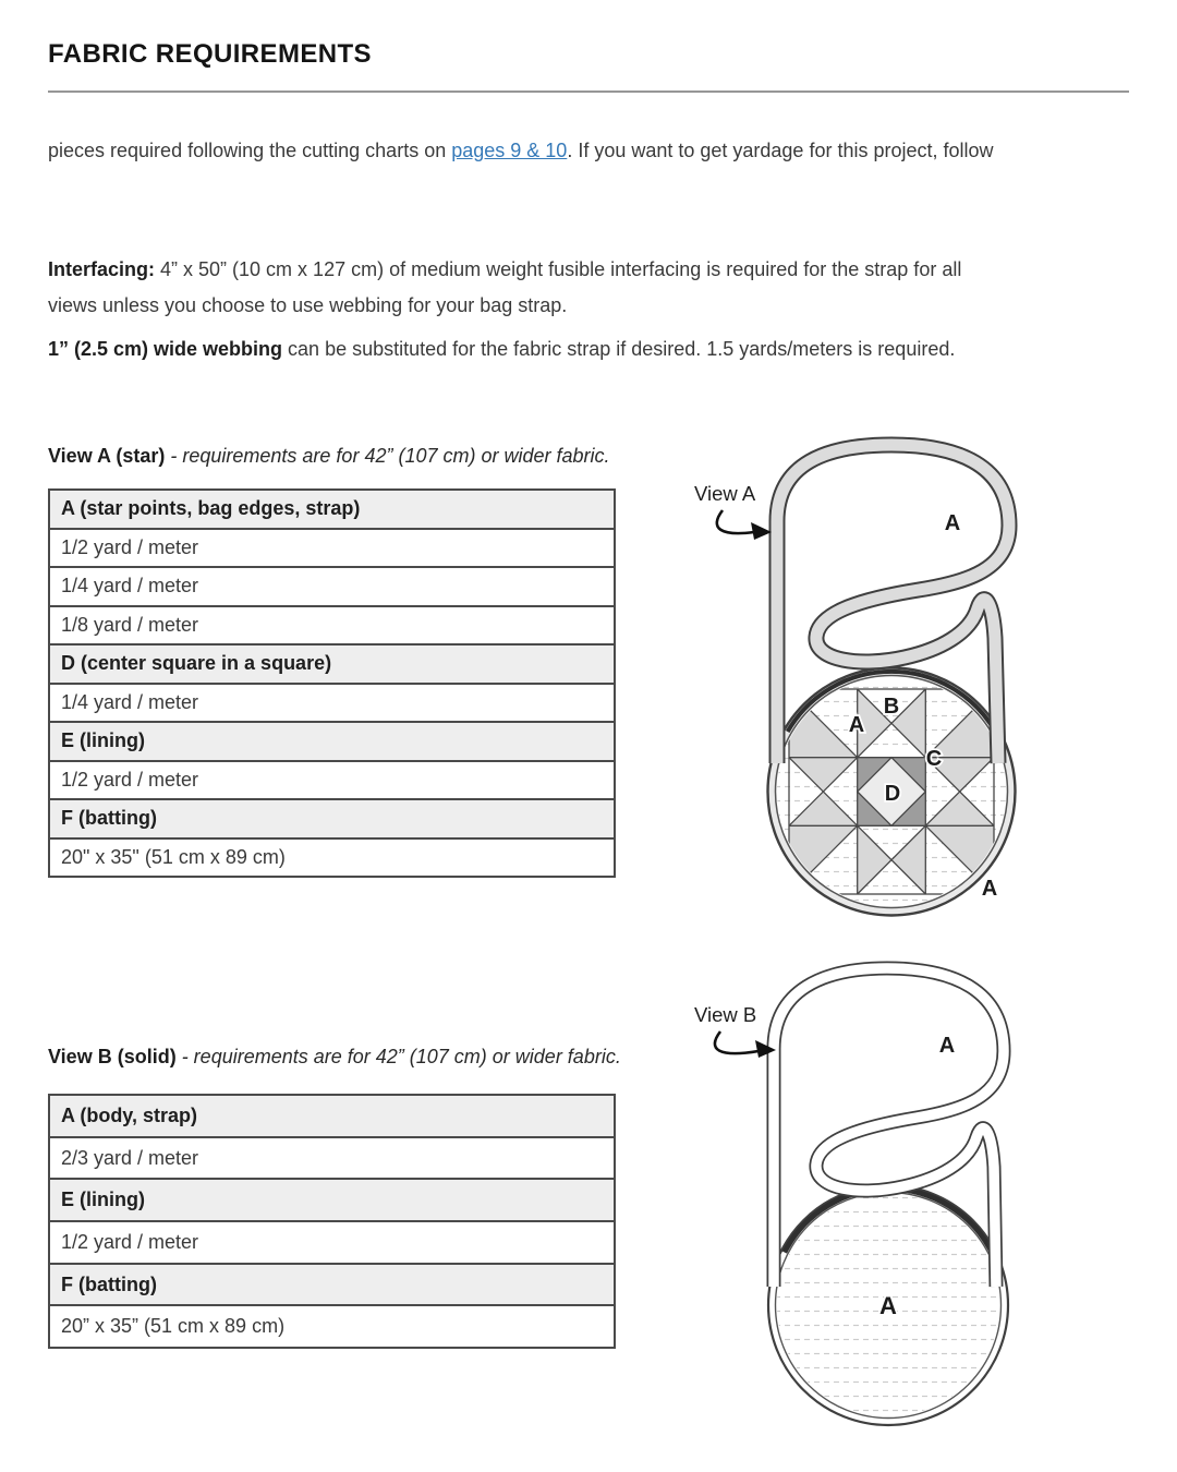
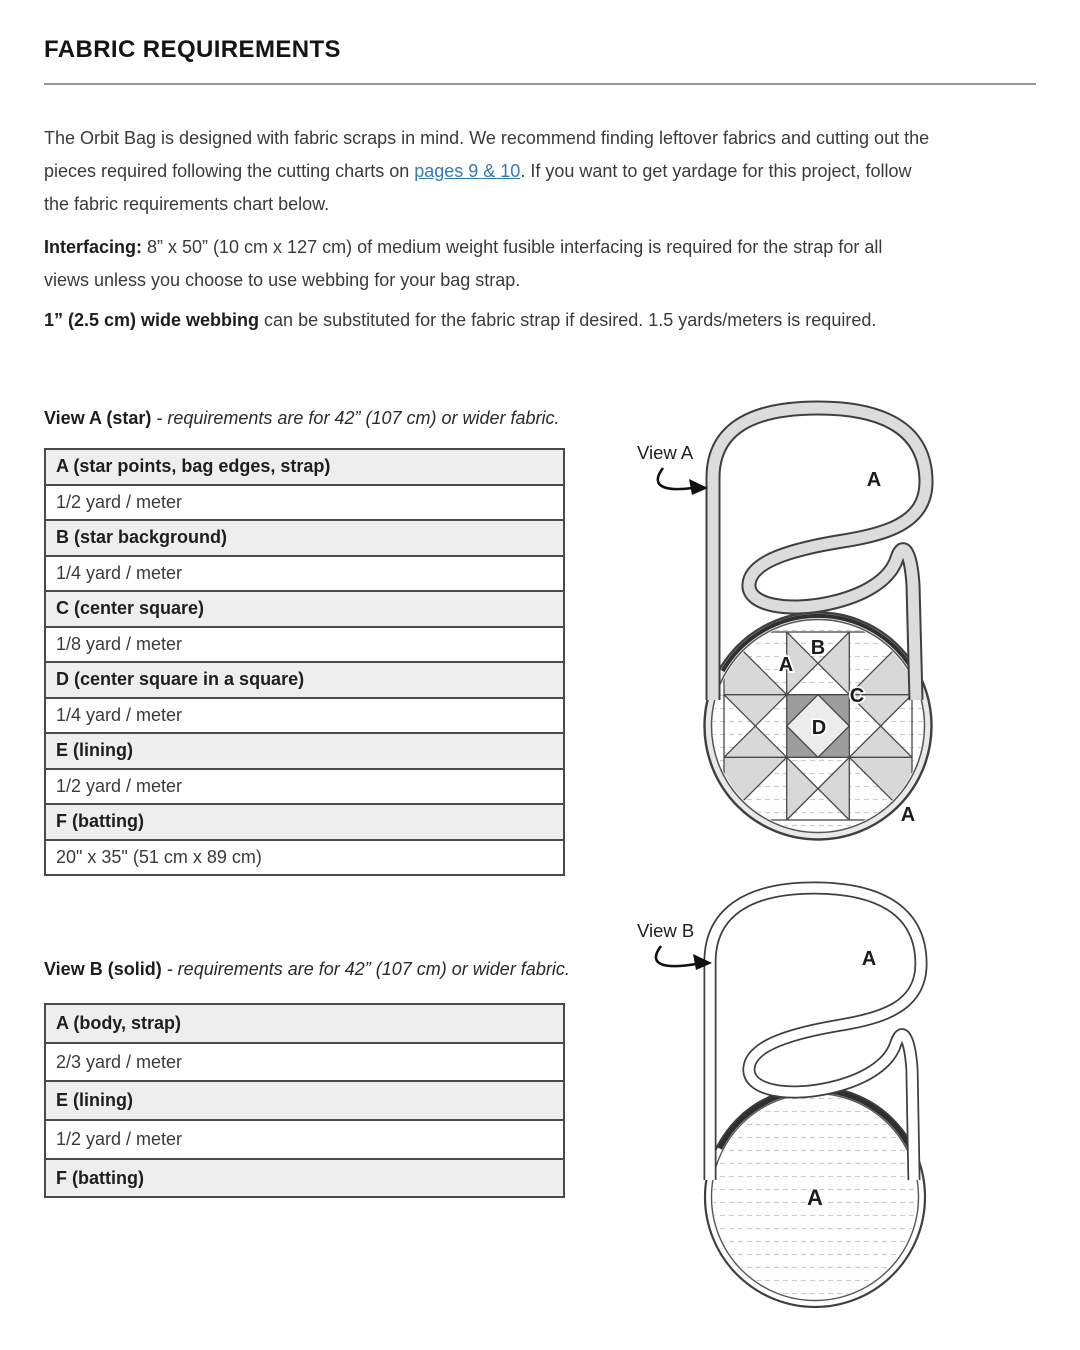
  FABRIC REQUIREMENTS
+ The Orbit Bag is designed with fabric scraps in mind. We recommend finding leftover fabrics and cutting out the
  pieces required following the cutting charts on pages 9 & 10. If you want to get yardage for this project, follow
+ the fabric requirements chart below.
- Interfacing: 4” x 50” (10 cm x 127 cm) of medium weight fusible interfacing is required for the strap for all
+ Interfacing: 8” x 50” (10 cm x 127 cm) of medium weight fusible interfacing is required for the strap for all
  views unless you choose to use webbing for your bag strap.
  1” (2.5 cm) wide webbing can be substituted for the fabric strap if desired. 1.5 yards/meters is required.
  View A (star) - requirements are for 42” (107 cm) or wider fabric.
  A (star points, bag edges, strap)
  1/2 yard / meter
+ B (star background)
  1/4 yard / meter
+ C (center square)
  1/8 yard / meter
  D (center square in a square)
  1/4 yard / meter
  E (lining)
  1/2 yard / meter
  F (batting)
  20" x 35" (51 cm x 89 cm)
  View B (solid) - requirements are for 42” (107 cm) or wider fabric.
  A (body, strap)
  2/3 yard / meter
  E (lining)
  1/2 yard / meter
  F (batting)
- 20” x 35” (51 cm x 89 cm)
  View A
  A
  B
  A
  C
  D
  A
  View B
  A
  A
